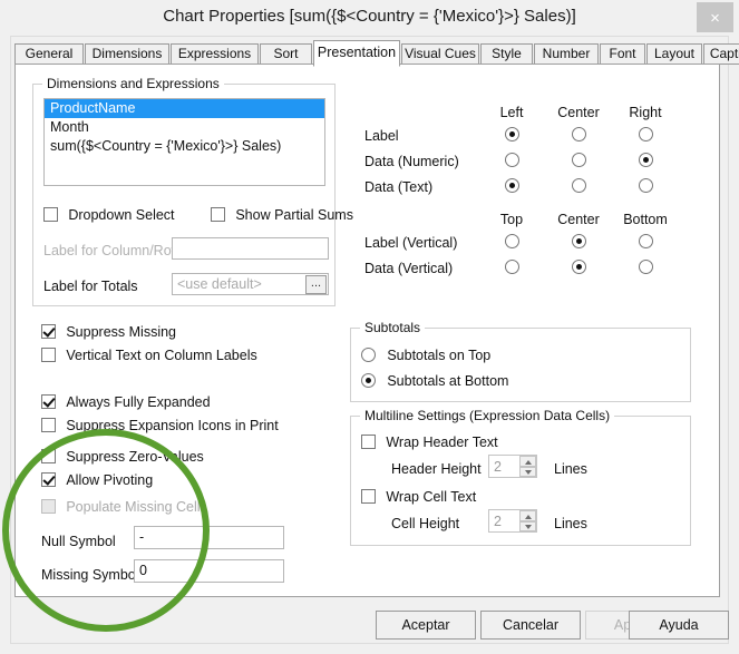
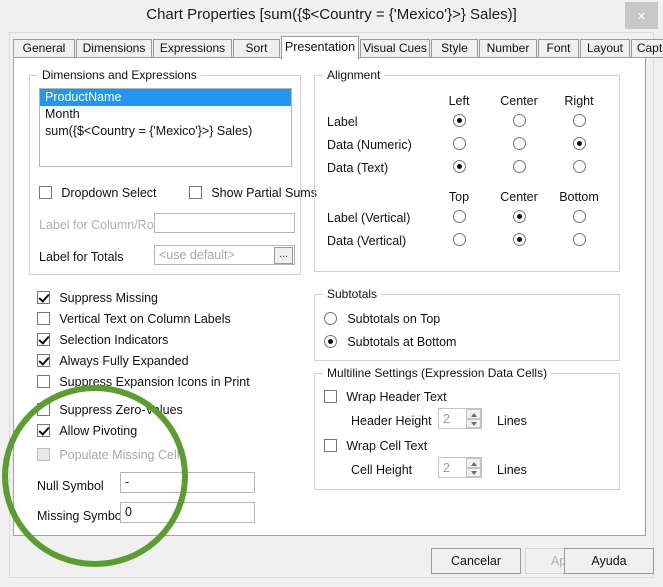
  Chart Properties [sum({$<Country = {'Mexico'}>} Sales)]
  ×
  General
  Dimensions
  Expressions
  Sort
  Presentation
  Visual Cues
  Style
  Number
  Font
  Layout
  Dimensions and Expressions
  ProductName
  Month
  sum({$<Country = {'Mexico'}>} Sales)
  Dropdown Select
  Show Partial Sums
  Label for Column/Ro
  Label for Totals
  <use default>
  ...
+ Alignment
  Left
  Center
  Right
  Label
  Data (Numeric)
  Data (Text)
  Top
  Center
  Bottom
  Label (Vertical)
  Data (Vertical)
  Suppress Missing
  Vertical Text on Column Labels
+ Selection Indicators
  Always Fully Expanded
  Suppress Expansion Icons in Print
  Suppress Zero-Vlues
  Allow Pivoting
  Populate Missing Cell
  Null Symbol
  -
  Missing Symbo
  0
  Subtotals
  Subtotals on Top
  Subtotals at Bottom
  Multiline Settings (Expression Data Cells)
  Wrap Header Text
  Header Height
  2
  Lines
  Wrap Cell Text
  Cell Height
  2
  Lines
- Aceptar
  Cancelar
  Ayuda
